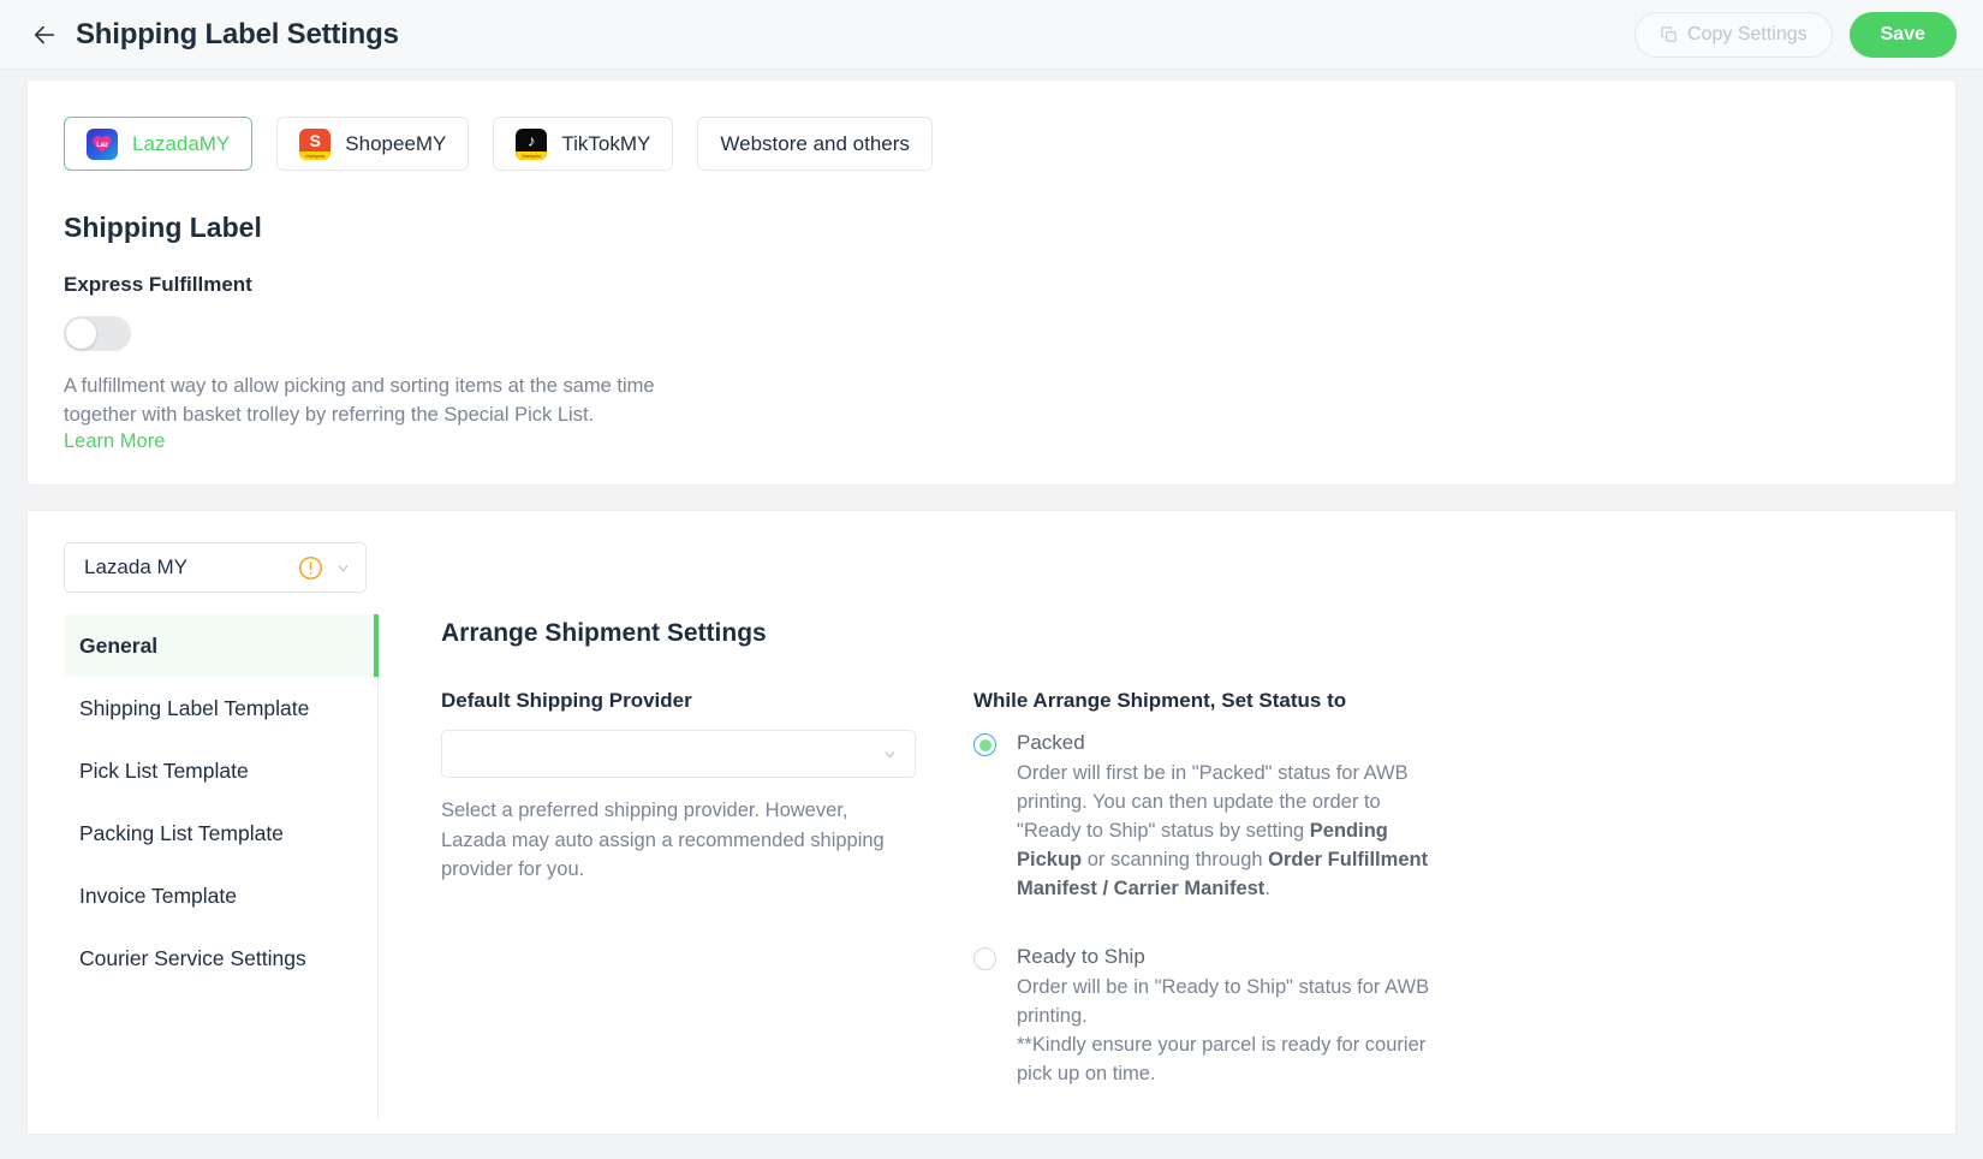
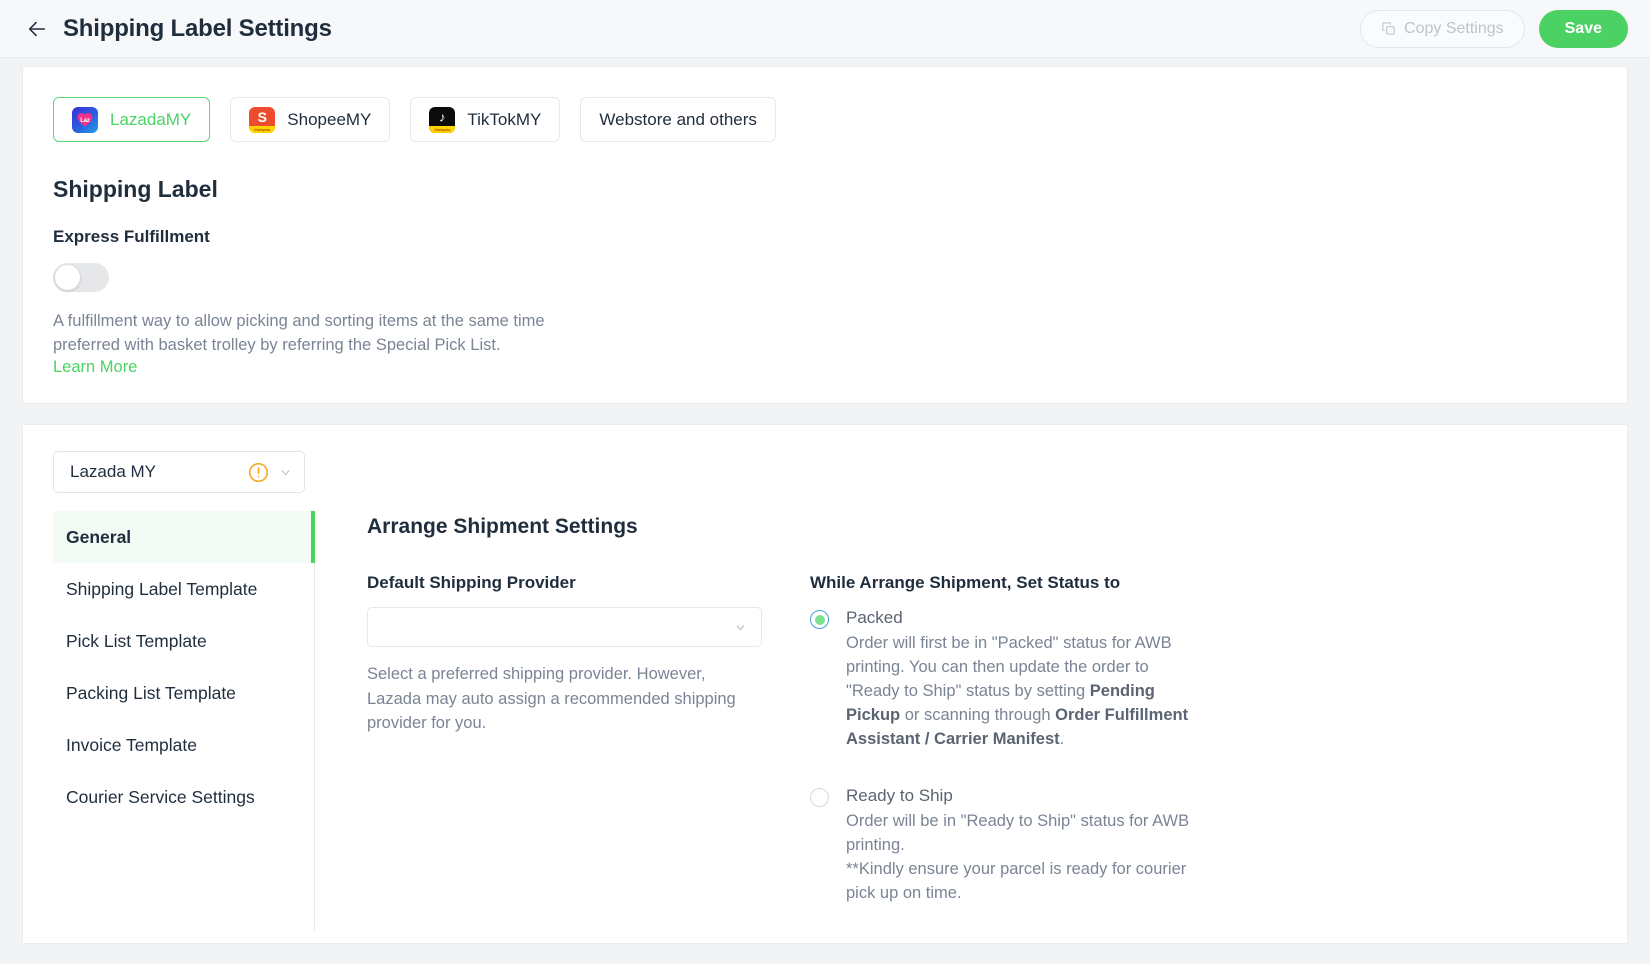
  Shipping Label Settings
  Copy Settings
  Save
  LazadaMY
  S
  ShopeeMY
  ♪
  TikTokMY
  Webstore and others
  Shipping Label
  Express Fulfillment
- A fulfillment way to allow picking and sorting items at the same time together with basket trolley by referring the Special Pick List.
+ A fulfillment way to allow picking and sorting items at the same time preferred with basket trolley by referring the Special Pick List.
  Learn More
  Lazada MY
  General
  Shipping Label Template
  Pick List Template
  Packing List Template
  Invoice Template
  Courier Service Settings
  Arrange Shipment Settings
  Default Shipping Provider
  Select a preferred shipping provider. However, Lazada may auto assign a recommended shipping provider for you.
  While Arrange Shipment, Set Status to
  Packed
- Order will first be in "Packed" status for AWB printing. You can then update the order to "Ready to Ship" status by setting Pending Pickup or scanning through Order Fulfillment Manifest / Carrier Manifest.
+ Order will first be in "Packed" status for AWB printing. You can then update the order to "Ready to Ship" status by setting Pending Pickup or scanning through Order Fulfillment Assistant / Carrier Manifest.
  Ready to Ship
  Order will be in "Ready to Ship" status for AWB printing.
  **Kindly ensure your parcel is ready for courier pick up on time.
